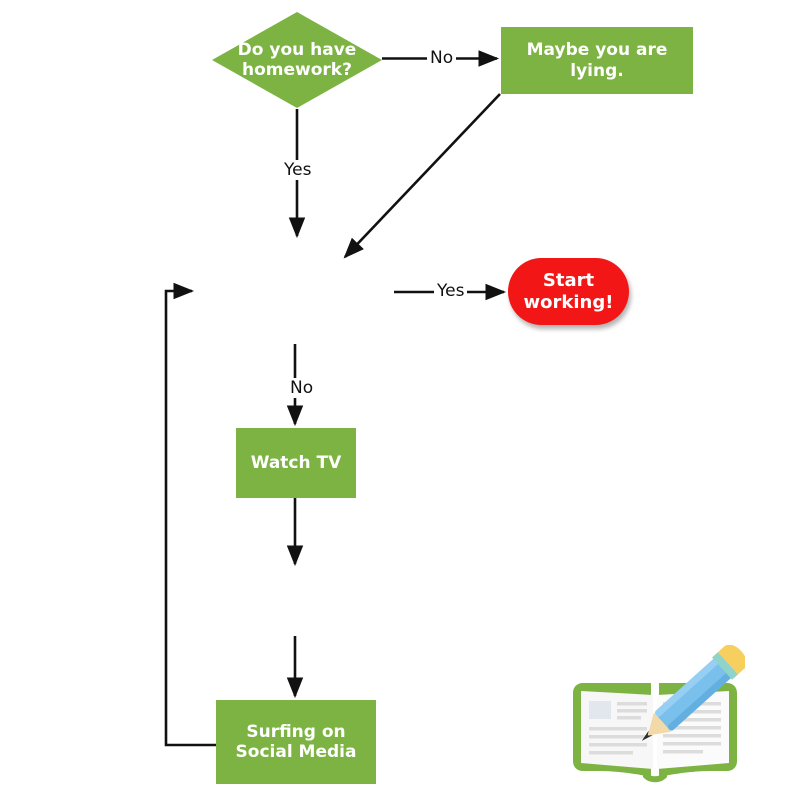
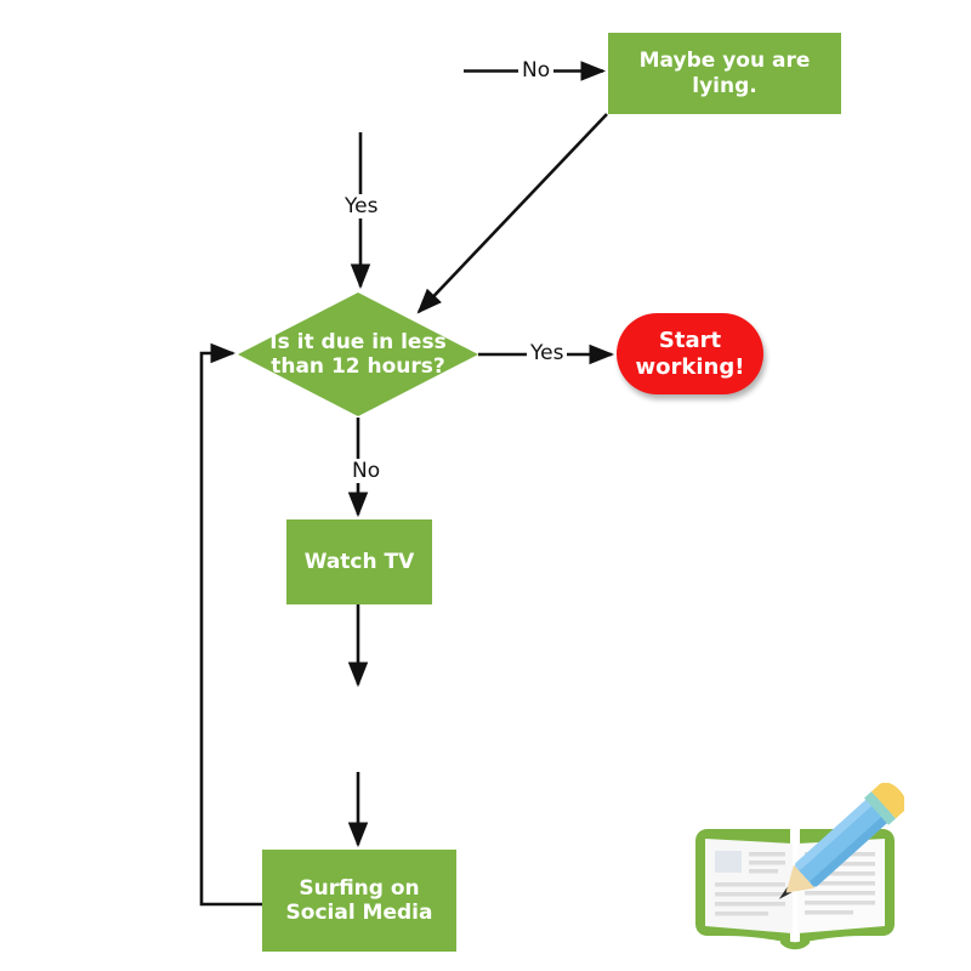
- Do you have
- homework?
  Maybe you are lying.
+ Is it due in less
+ than 12 hours?
  Start
  working!
  Watch TV
  Surfing on
  Social Media
  No
  Yes
  Yes
  No
